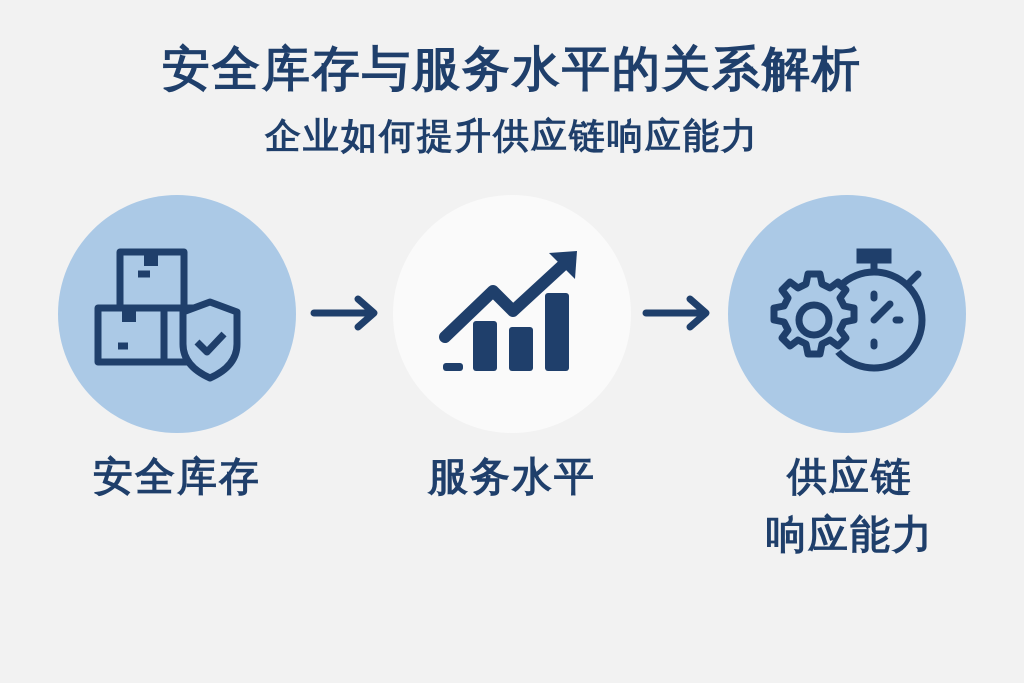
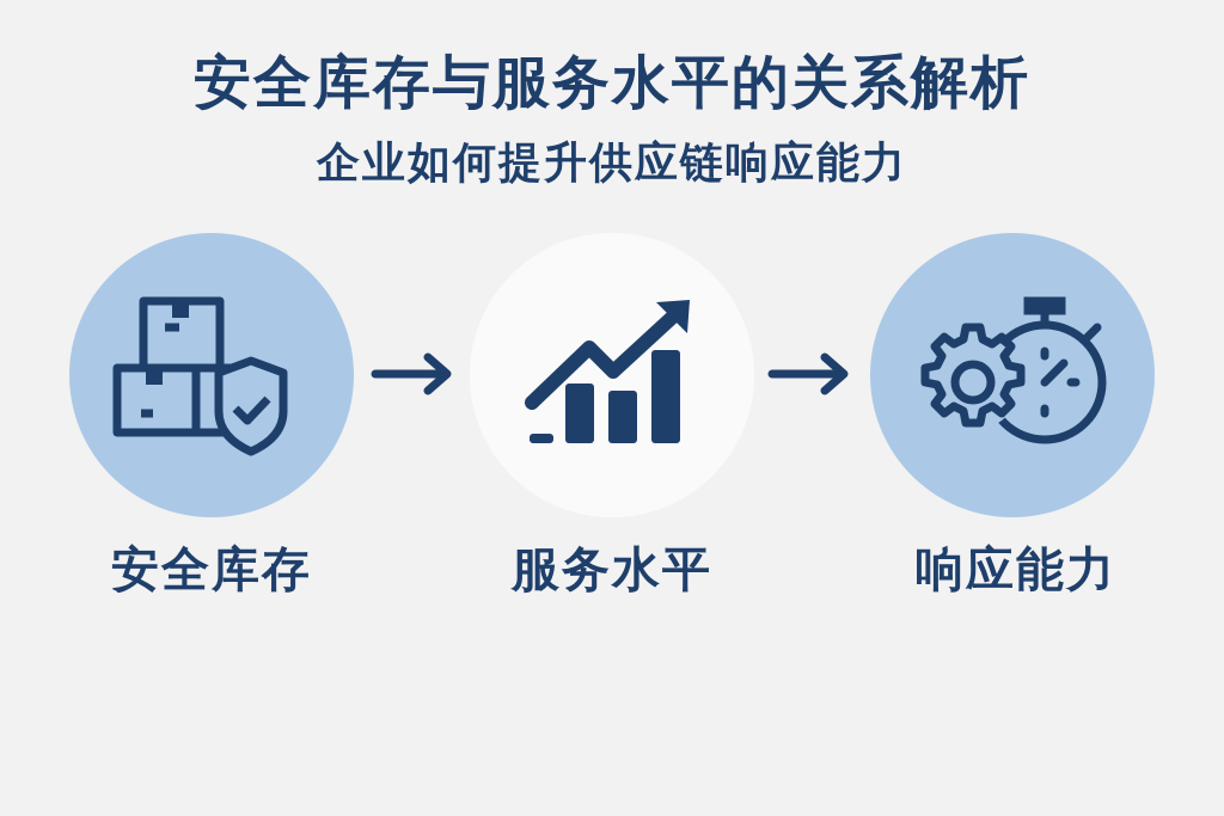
  安全库存与服务水平的关系解析
  企业如何提升供应链响应能力
  安全库存
  服务水平
- 供应链
  响应能力
